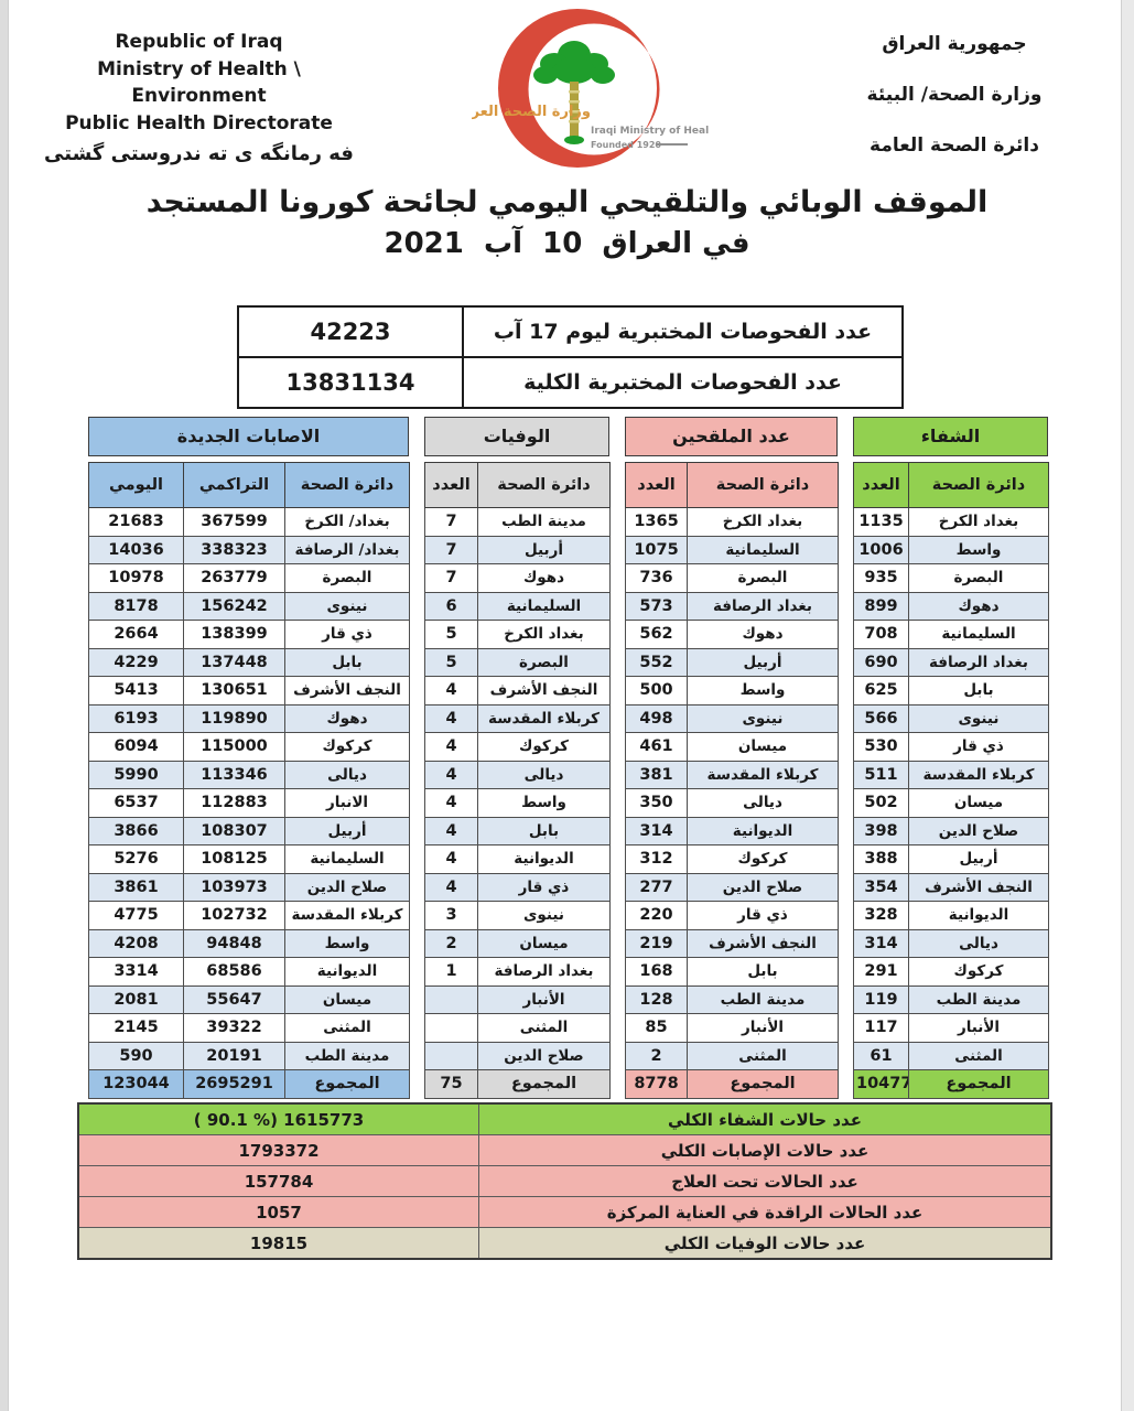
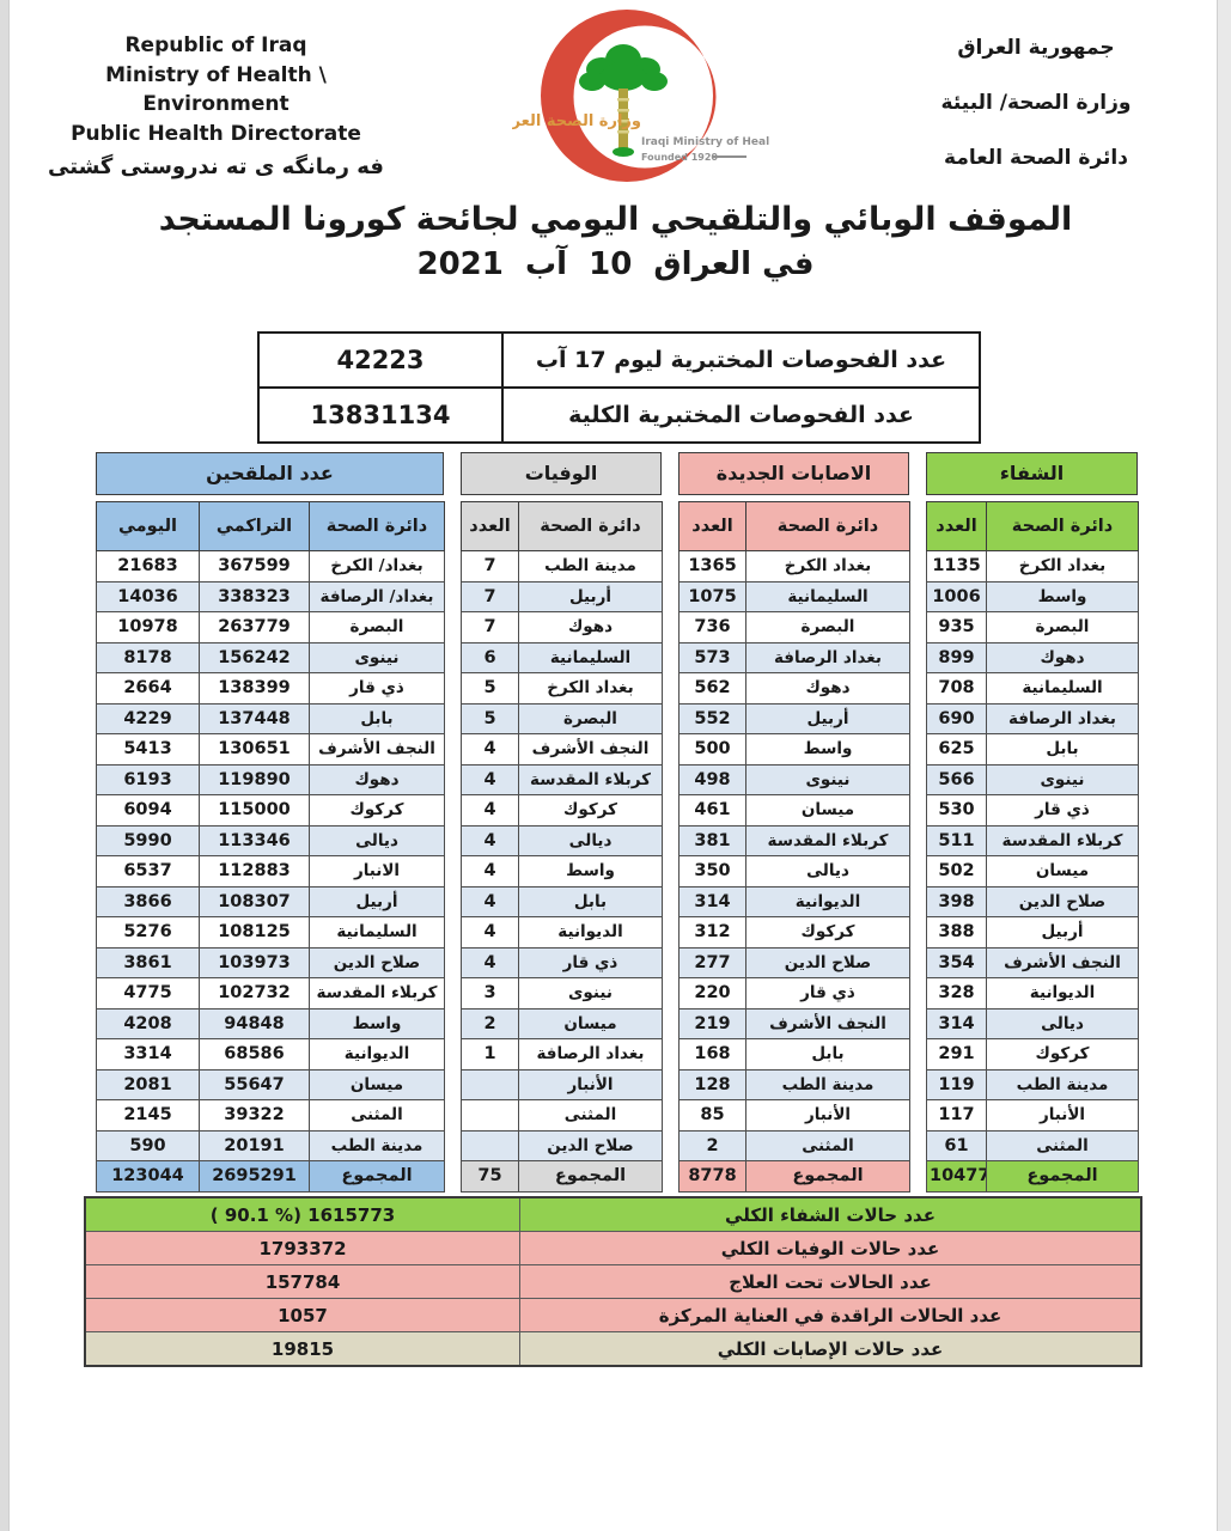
  Republic of Iraq
  Ministry of Health \ Environment
  Public Health Directorate
  فه رمانگه ى ته ندروستى گشتى
  وزارة الصحة العر
  Iraqi Ministry of Heal
  Founded 192
  جمهورية العراق
  وزارة الصحة/ البيئة
  دائرة الصحة العامة
  الموقف الوبائي والتلقيحي اليومي لجائحة كورونا المستجد
  في العراق 10 آب 2021
  42223	عدد الفحوصات المختبرية ليوم 17 آب
  13831134	عدد الفحوصات المختبرية الكلية
- الاصابات الجديدة
+ عدد الملقحين
  اليومي	التراكمي	دائرة الصحة
  21683	367599	بغداد/ الكرخ
  14036	338323	بغداد/ الرصافة
  10978	263779	البصرة
  8178	156242	نينوى
  2664	138399	ذي قار
  4229	137448	بابل
  5413	130651	النجف الأشرف
  6193	119890	دهوك
  6094	115000	كركوك
  5990	113346	ديالى
  6537	112883	الانبار
  3866	108307	أربيل
  5276	108125	السليمانية
  3861	103973	صلاح الدين
  4775	102732	كربلاء المقدسة
  4208	94848	واسط
  3314	68586	الديوانية
  2081	55647	ميسان
  2145	39322	المثنى
  590	20191	مدينة الطب
  123044	2695291	المجموع
  الوفيات
  العدد	دائرة الصحة
  7	مدينة الطب
  7	أربيل
  7	دهوك
  6	السليمانية
  5	بغداد الكرخ
  5	البصرة
  4	النجف الأشرف
  4	كربلاء المقدسة
  4	كركوك
  4	ديالى
  4	واسط
  4	بابل
  4	الديوانية
  4	ذي قار
  3	نينوى
  2	ميسان
  1	بغداد الرصافة
  	الأنبار
  	المثنى
  	صلاح الدين
  75	المجموع
- عدد الملقحين
+ الاصابات الجديدة
  العدد	دائرة الصحة
  1365	بغداد الكرخ
  1075	السليمانية
  736	البصرة
  573	بغداد الرصافة
  562	دهوك
  552	أربيل
  500	واسط
  498	نينوى
  461	ميسان
  381	كربلاء المقدسة
  350	ديالى
  314	الديوانية
  312	كركوك
  277	صلاح الدين
  220	ذي قار
  219	النجف الأشرف
  168	بابل
  128	مدينة الطب
  85	الأنبار
  2	المثنى
  8778	المجموع
  الشفاء
  العدد	دائرة الصحة
  1135	بغداد الكرخ
  1006	واسط
  935	البصرة
  899	دهوك
  708	السليمانية
  690	بغداد الرصافة
  625	بابل
  566	نينوى
  530	ذي قار
  511	كربلاء المقدسة
  502	ميسان
  398	صلاح الدين
  388	أربيل
  354	النجف الأشرف
  328	الديوانية
  314	ديالى
  291	كركوك
  119	مدينة الطب
  117	الأنبار
  61	المثنى
  10477	المجموع
  ( 90.1 %) 1615773	عدد حالات الشفاء الكلي
- 1793372	عدد حالات الإصابات الكلي
+ 1793372	عدد حالات الوفيات الكلي
  157784	عدد الحالات تحت العلاج
  1057	عدد الحالات الراقدة في العناية المركزة
- 19815	عدد حالات الوفيات الكلي
+ 19815	عدد حالات الإصابات الكلي
